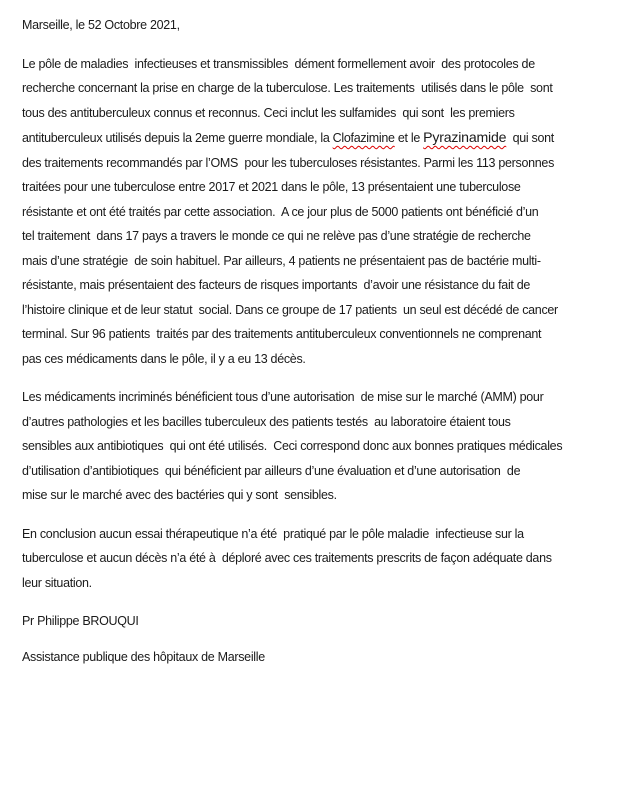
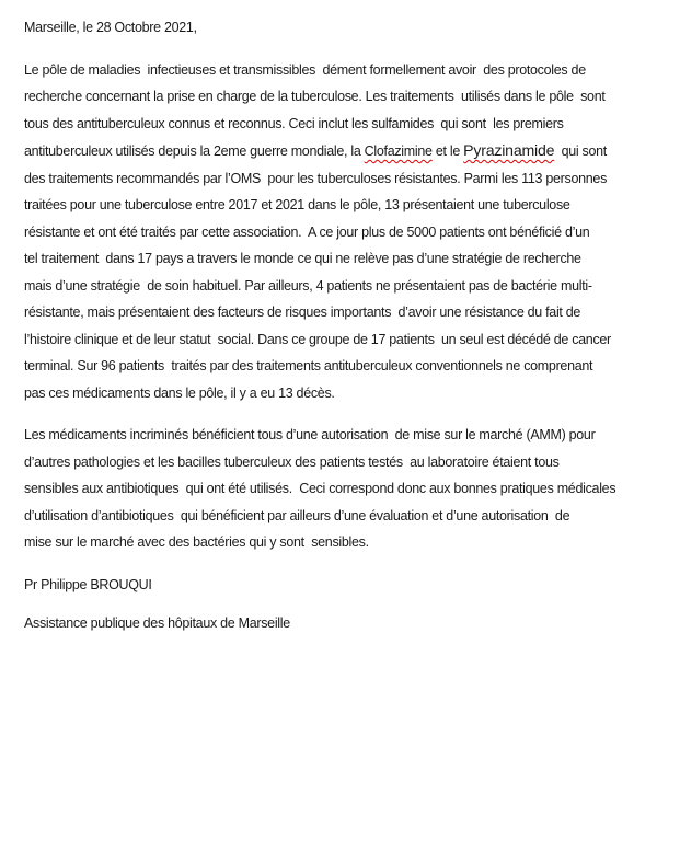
- Marseille, le 52 Octobre 2021,
+ Marseille, le 28 Octobre 2021,
  Le pôle de maladies infectieuses et transmissibles dément formellement avoir des protocoles de
  recherche concernant la prise en charge de la tuberculose. Les traitements utilisés dans le pôle sont
  tous des antituberculeux connus et reconnus. Ceci inclut les sulfamides qui sont les premiers
  antituberculeux utilisés depuis la 2eme guerre mondiale, la Clofazimine et le Pyrazinamide qui sont
  des traitements recommandés par l’OMS pour les tuberculoses résistantes. Parmi les 113 personnes
  traitées pour une tuberculose entre 2017 et 2021 dans le pôle, 13 présentaient une tuberculose
  résistante et ont été traités par cette association. A ce jour plus de 5000 patients ont bénéficié d’un
  tel traitement dans 17 pays a travers le monde ce qui ne relève pas d’une stratégie de recherche
  mais d’une stratégie de soin habituel. Par ailleurs, 4 patients ne présentaient pas de bactérie multi-
  résistante, mais présentaient des facteurs de risques importants d’avoir une résistance du fait de
  l’histoire clinique et de leur statut social. Dans ce groupe de 17 patients un seul est décédé de cancer
  terminal. Sur 96 patients traités par des traitements antituberculeux conventionnels ne comprenant
  pas ces médicaments dans le pôle, il y a eu 13 décès.
  Les médicaments incriminés bénéficient tous d’une autorisation de mise sur le marché (AMM) pour
  d’autres pathologies et les bacilles tuberculeux des patients testés au laboratoire étaient tous
  sensibles aux antibiotiques qui ont été utilisés. Ceci correspond donc aux bonnes pratiques médicales
  d’utilisation d’antibiotiques qui bénéficient par ailleurs d’une évaluation et d’une autorisation de
  mise sur le marché avec des bactéries qui y sont sensibles.
- En conclusion aucun essai thérapeutique n’a été pratiqué par le pôle maladie infectieuse sur la
- tuberculose et aucun décès n’a été à déploré avec ces traitements prescrits de façon adéquate dans
- leur situation.
  Pr Philippe BROUQUI
  Assistance publique des hôpitaux de Marseille
